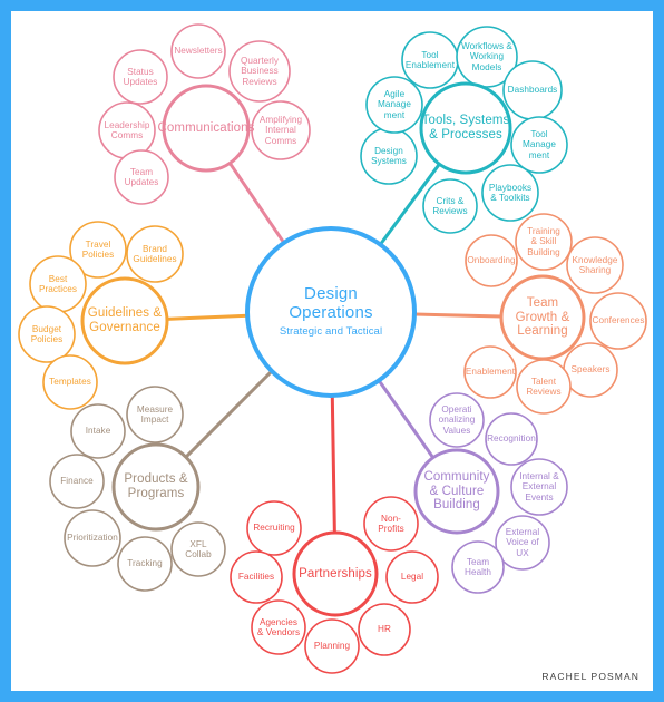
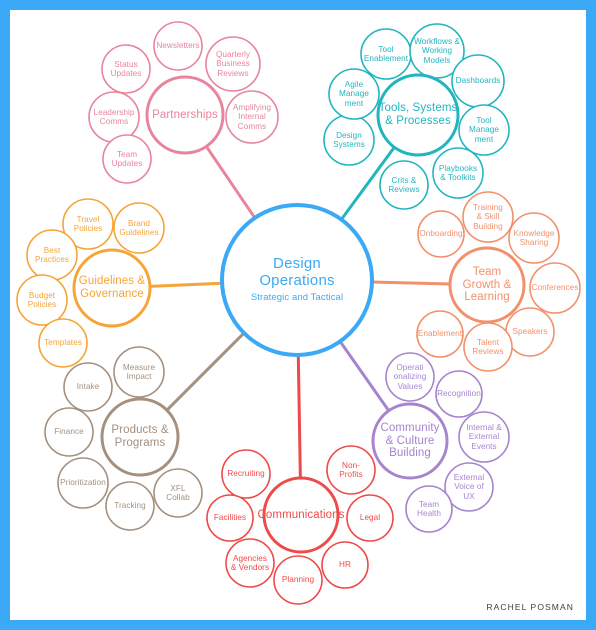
  Status
  Updates
  Newsletters
  Quarterly
  Business
  Reviews
  Amplifying
  Internal
  Comms
  Leadership
  Comms
  Team
  Updates
- Communications
+ Partnerships
  Tool
  Enablement
  Workflows &
  Working
  Models
  Dashboards
  Tool
  Manage
  ment
  Playbooks
  & Toolkits
  Crits &
  Reviews
  Design
  Systems
  Agile
  Manage
  ment
  Tools, Systems
  & Processes
  Onboarding
  Training
  & Skill
  Building
  Knowledge
  Sharing
  Conferences
  Speakers
  Talent
  Reviews
  Enablement
  Team
  Growth &
  Learning
  Operati
  onalizing
  Values
  Recognition
  Internal &
  External
  Events
  External
  Voice of
  UX
  Team
  Health
  Community
  & Culture
  Building
  Recruiting
  Non-
  Profits
  Legal
  HR
  Planning
  Agencies
  & Vendors
  Facilities
- Partnerships
+ Communications
  Measure
  Impact
  Intake
  Finance
  Prioritization
  Tracking
  XFL
  Collab
  Products &
  Programs
  Travel
  Policies
  Brand
  Guidelines
  Best
  Practices
  Budget
  Policies
  Templates
  Guidelines &
  Governance
  Design
  Operations
  Strategic and Tactical
  RACHEL POSMAN
